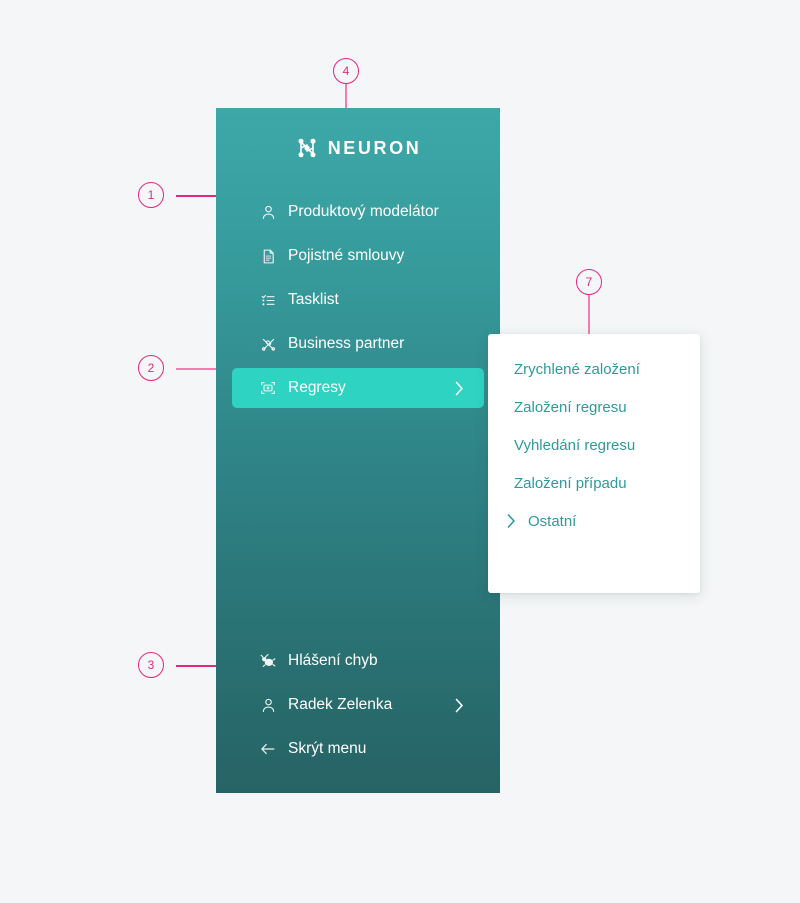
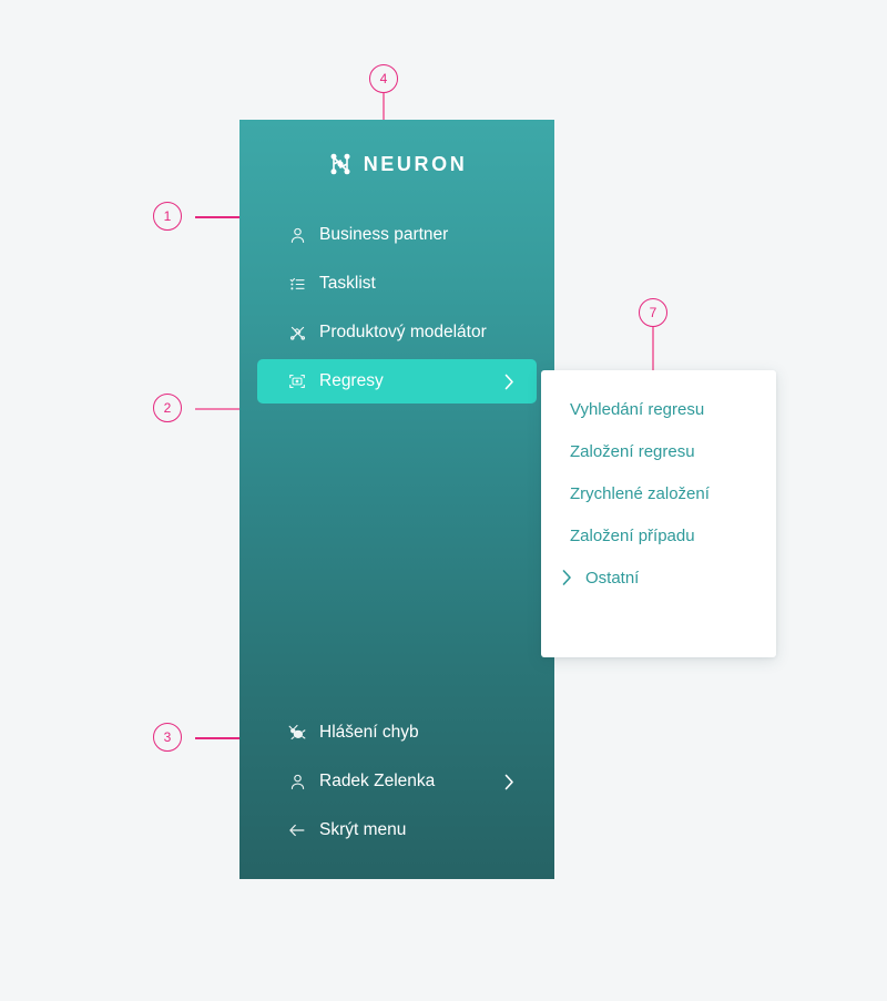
  1
  2
  3
  4
  7
  NEURON
- Produktový modelátor
+ Business partner
- Pojistné smlouvy
  Tasklist
- Business partner
+ Produktový modelátor
  Regresy
  Hlášení chyb
  Radek Zelenka
  Skrýt menu
- Zrychlené založení
+ Vyhledání regresu
  Založení regresu
- Vyhledání regresu
+ Zrychlené založení
  Založení případu
  Ostatní
